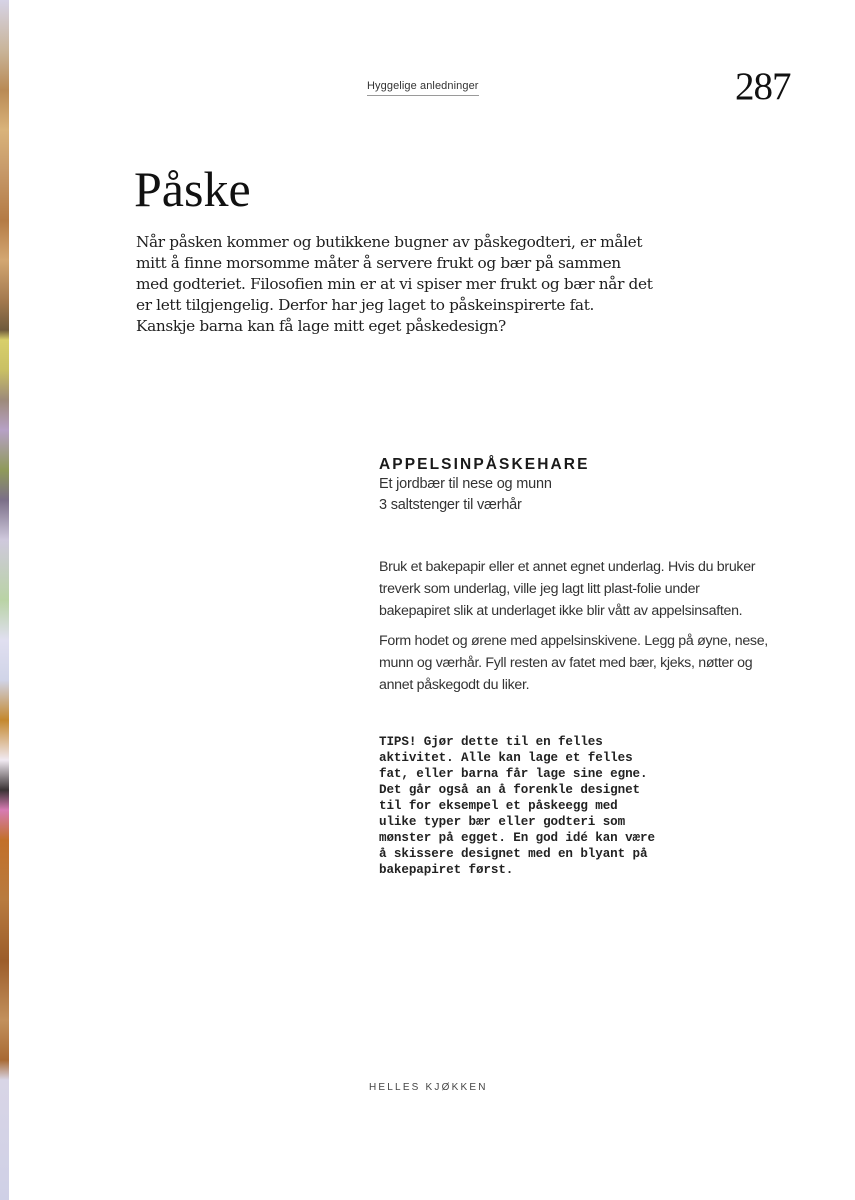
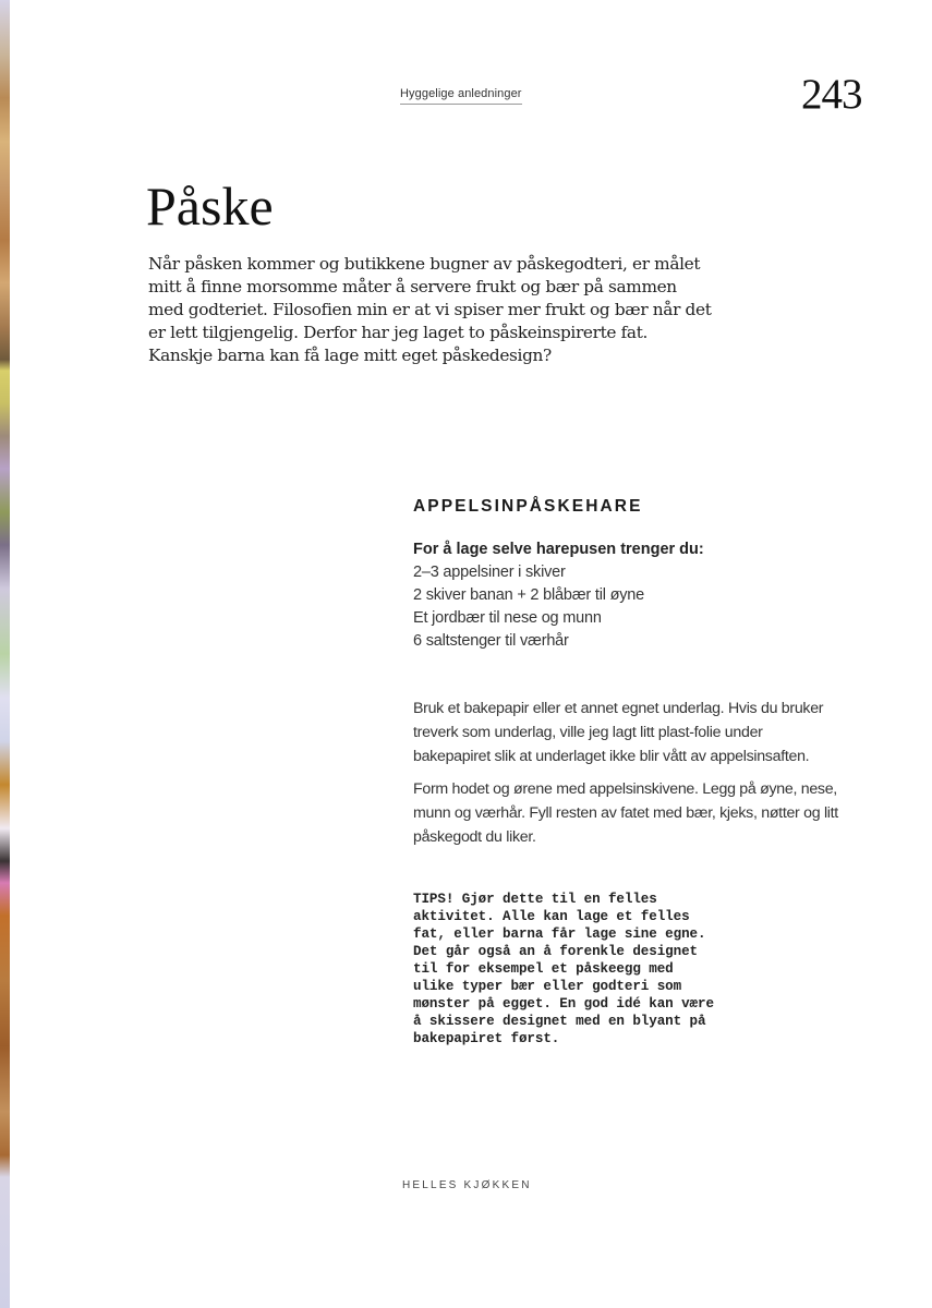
  Hyggelige anledninger
- 287
+ 243
  Påske
  Når påsken kommer og butikkene bugner av påskegodteri, er målet mitt å finne morsomme måter å servere frukt og bær på sammen med godteriet. Filosofien min er at vi spiser mer frukt og bær når det er lett tilgjengelig. Derfor har jeg laget to påskeinspirerte fat. Kanskje barna kan få lage mitt eget påskedesign?
  APPELSINPÅSKEHARE
+ For å lage selve harepusen trenger du:
+ 2–3 appelsiner i skiver
+ 2 skiver banan + 2 blåbær til øyne
  Et jordbær til nese og munn
- 3 saltstenger til værhår
+ 6 saltstenger til værhår
  Bruk et bakepapir eller et annet egnet underlag. Hvis du bruker treverk som underlag, ville jeg lagt litt plast-folie under bakepapiret slik at underlaget ikke blir vått av appelsinsaften.
- Form hodet og ørene med appelsinskivene. Legg på øyne, nese, munn og værhår. Fyll resten av fatet med bær, kjeks, nøtter og annet påskegodt du liker.
+ Form hodet og ørene med appelsinskivene. Legg på øyne, nese, munn og værhår. Fyll resten av fatet med bær, kjeks, nøtter og litt påskegodt du liker.
  TIPS! Gjør dette til en felles
  aktivitet. Alle kan lage et felles
  fat, eller barna får lage sine egne.
  Det går også an å forenkle designet
  til for eksempel et påskeegg med
  ulike typer bær eller godteri som
  mønster på egget. En god idé kan være
  å skissere designet med en blyant på
  bakepapiret først.
  HELLES KJØKKEN
